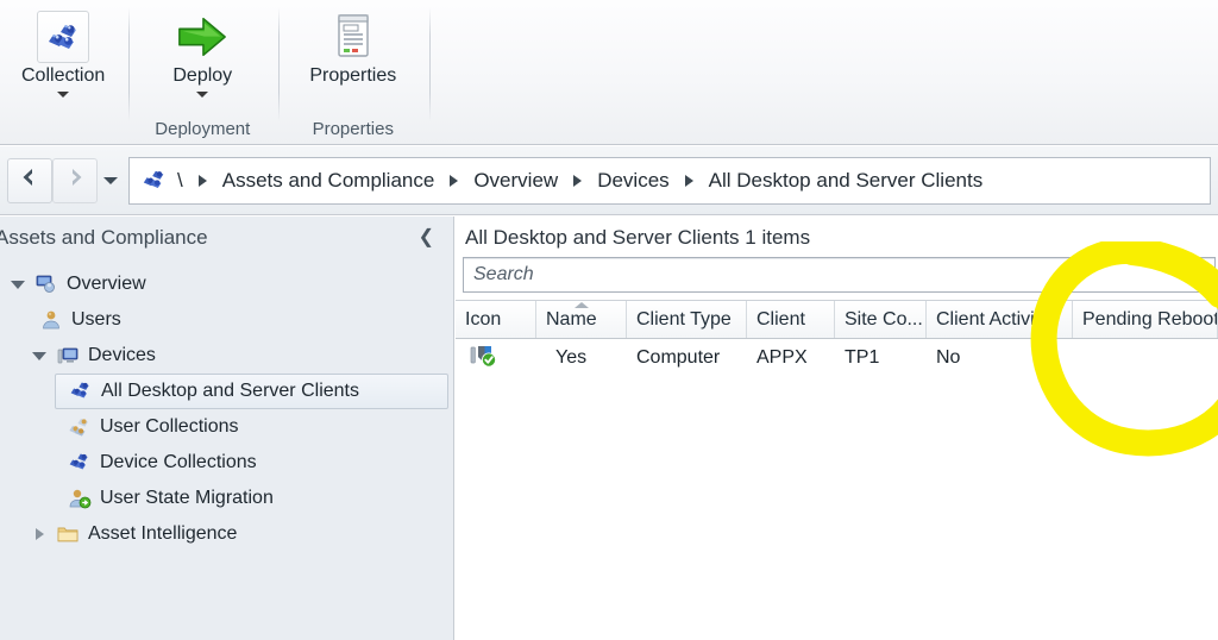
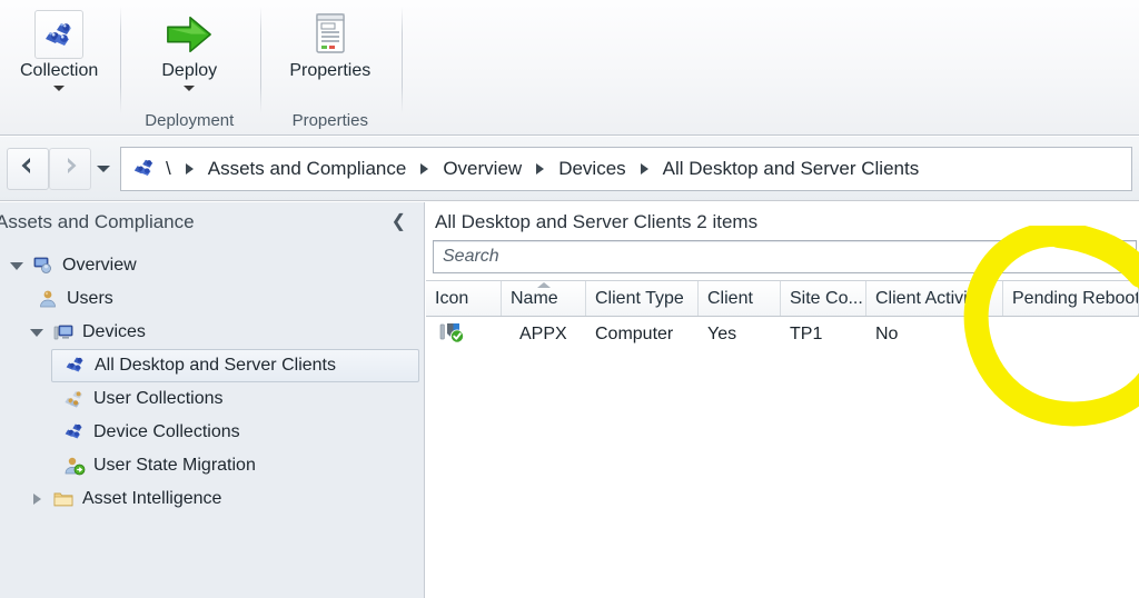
  Collection
  Deploy
  Deployment
  Properties
  Properties
  \
  Assets and Compliance
  Overview
  Devices
  All Desktop and Server Clients
  Assets and Compliance
  ❮
  Overview
  Users
  Devices
  All Desktop and Server Clients
  User Collections
  Device Collections
  User State Migration
  Asset Intelligence
- All Desktop and Server Clients 1 items
+ All Desktop and Server Clients 2 items
  Search
  Icon
  Name
  Client Type
  Client
  Site Co...
  Client Activi
  Pending Reboot
- Yes
+ APPX
  Computer
- APPX
+ Yes
  TP1
  No
